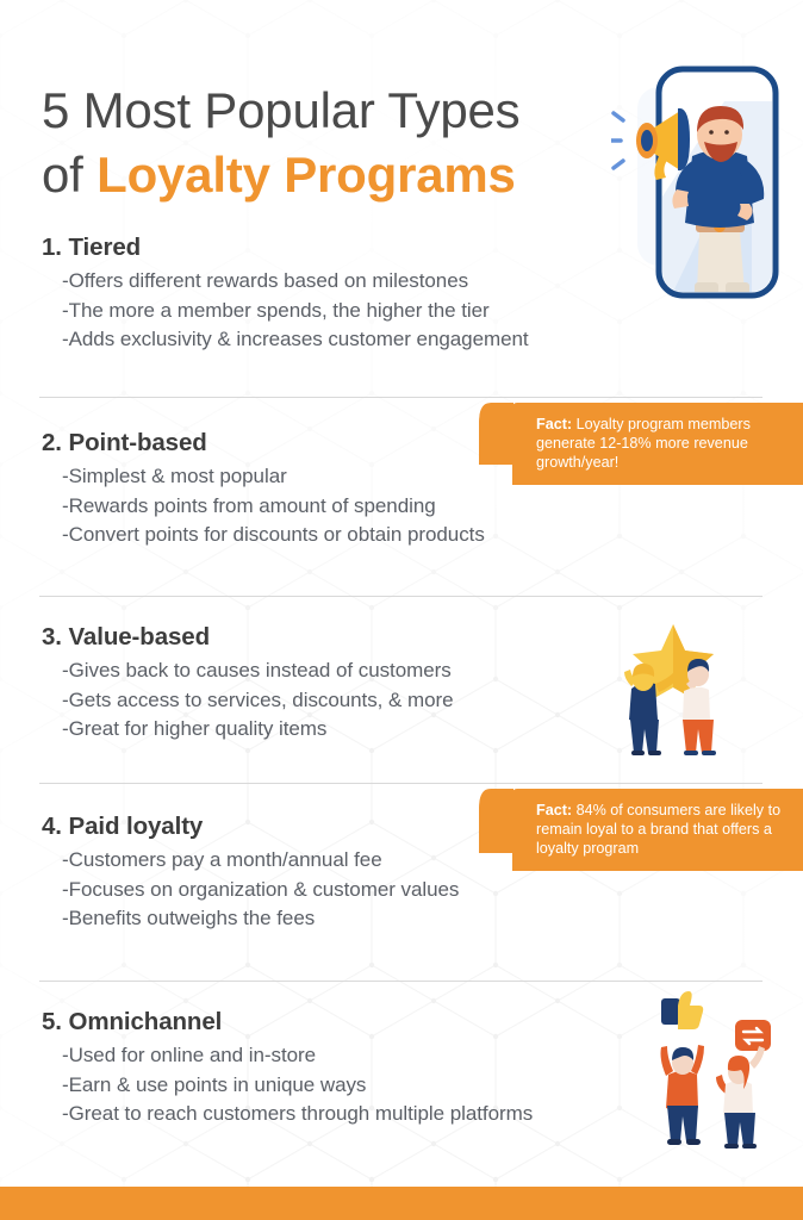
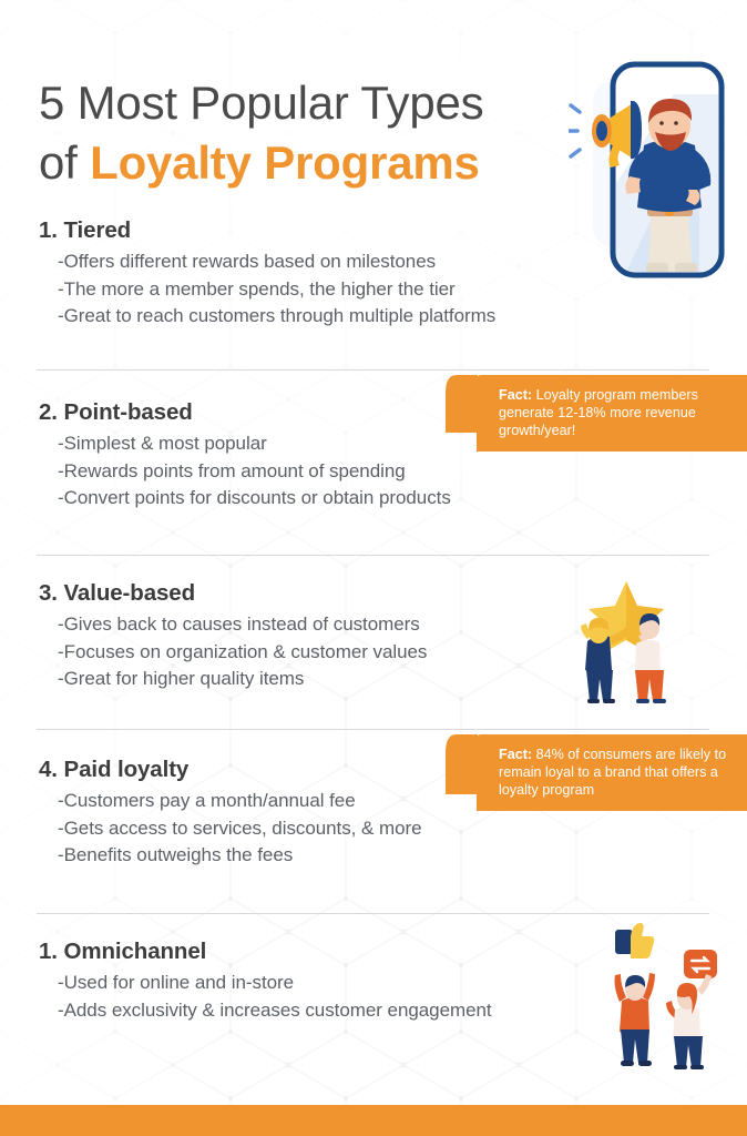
  5 Most Popular Types
  of Loyalty Programs
  1. Tiered
  -Offers different rewards based on milestones
  -The more a member spends, the higher the tier
- -Adds exclusivity & increases customer engagement
+ -Great to reach customers through multiple platforms
  Fact: Loyalty program members generate 12-18% more revenue growth/year!
  2. Point-based
  -Simplest & most popular
  -Rewards points from amount of spending
  -Convert points for discounts or obtain products
  3. Value-based
  -Gives back to causes instead of customers
- -Gets access to services, discounts, & more
+ -Focuses on organization & customer values
  -Great for higher quality items
  Fact: 84% of consumers are likely to remain loyal to a brand that offers a loyalty program
  4. Paid loyalty
  -Customers pay a month/annual fee
- -Focuses on organization & customer values
+ -Gets access to services, discounts, & more
  -Benefits outweighs the fees
- 5. Omnichannel
+ 1. Omnichannel
  -Used for online and in-store
- -Earn & use points in unique ways
- -Great to reach customers through multiple platforms
+ -Adds exclusivity & increases customer engagement
